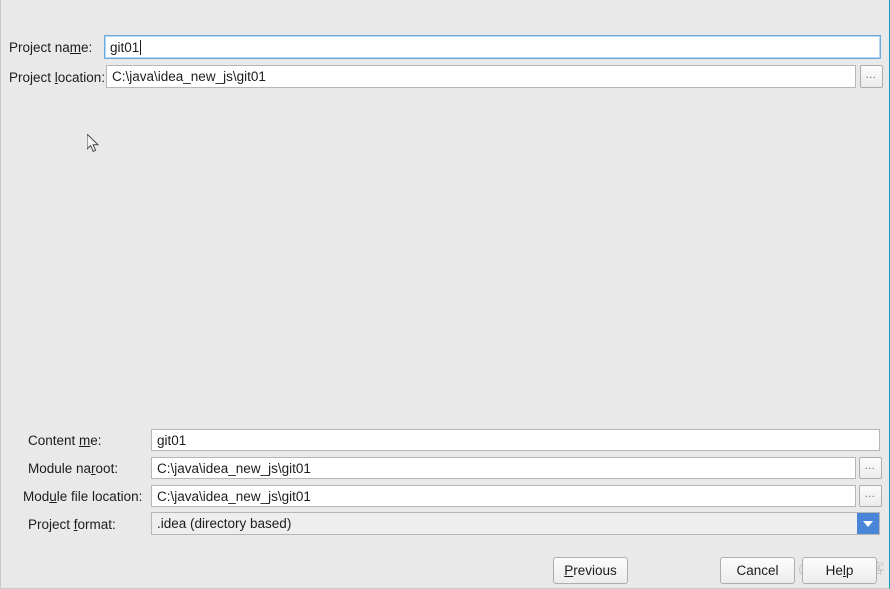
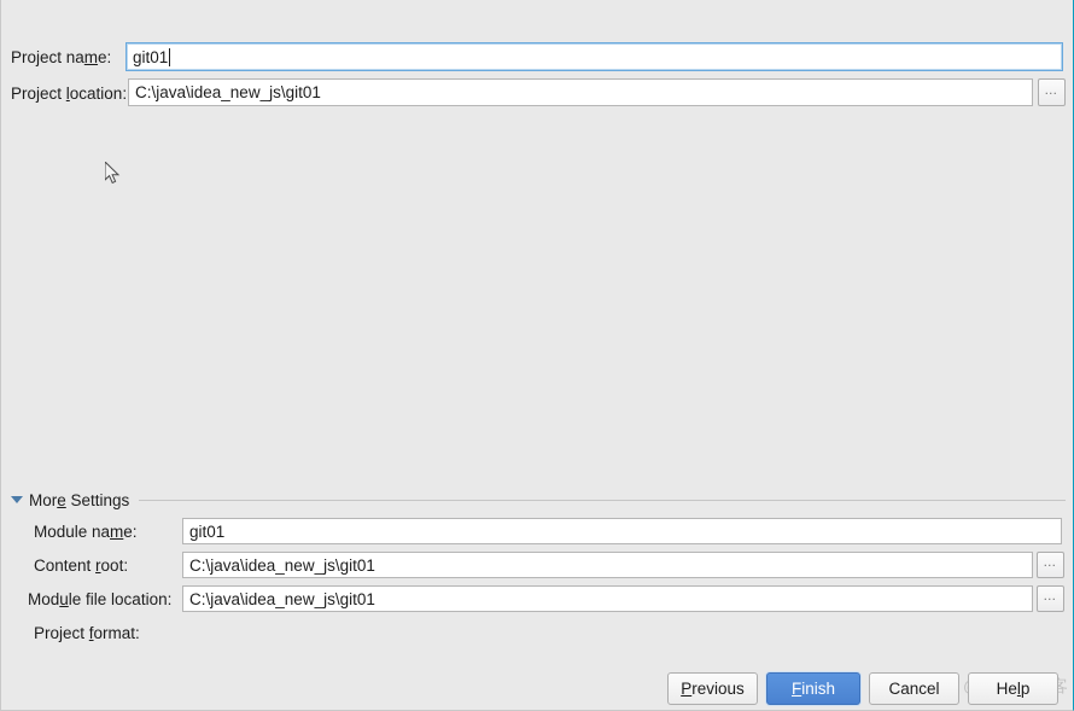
  Project name:
  git01
  Project location:
  C:\java\idea_new_js\git01
  …
+ More Settings
- Content me:
+ Module name:
  git01
- Module naroot:
+ Content root:
  C:\java\idea_new_js\git01
  …
  Module file location:
  C:\java\idea_new_js\git01
  …
  Project format:
- .idea (directory based)
  Previous
+ Finish
  Cancel
  Help
